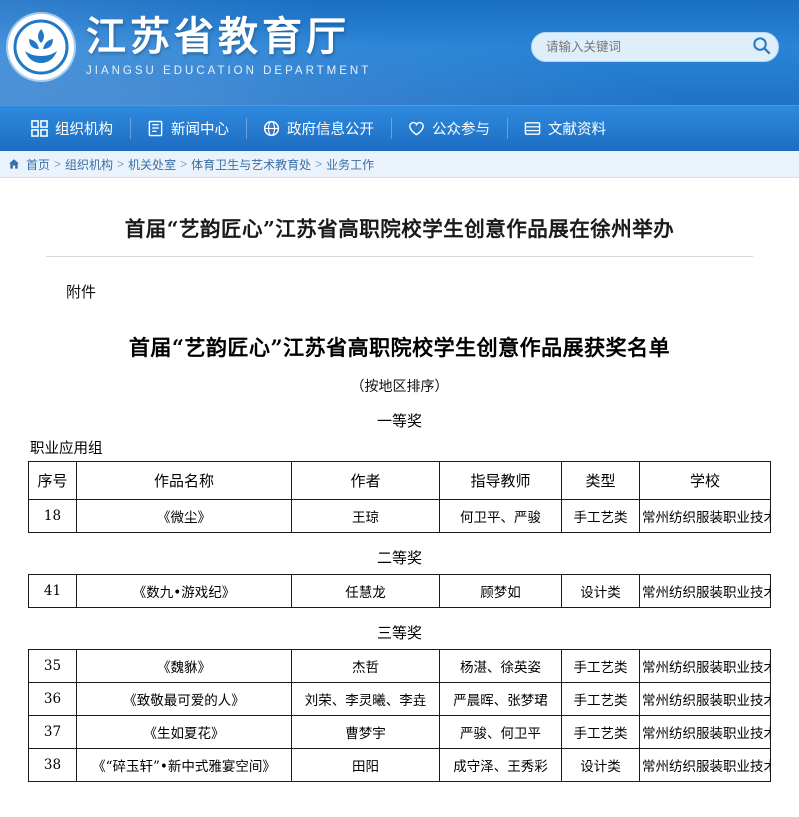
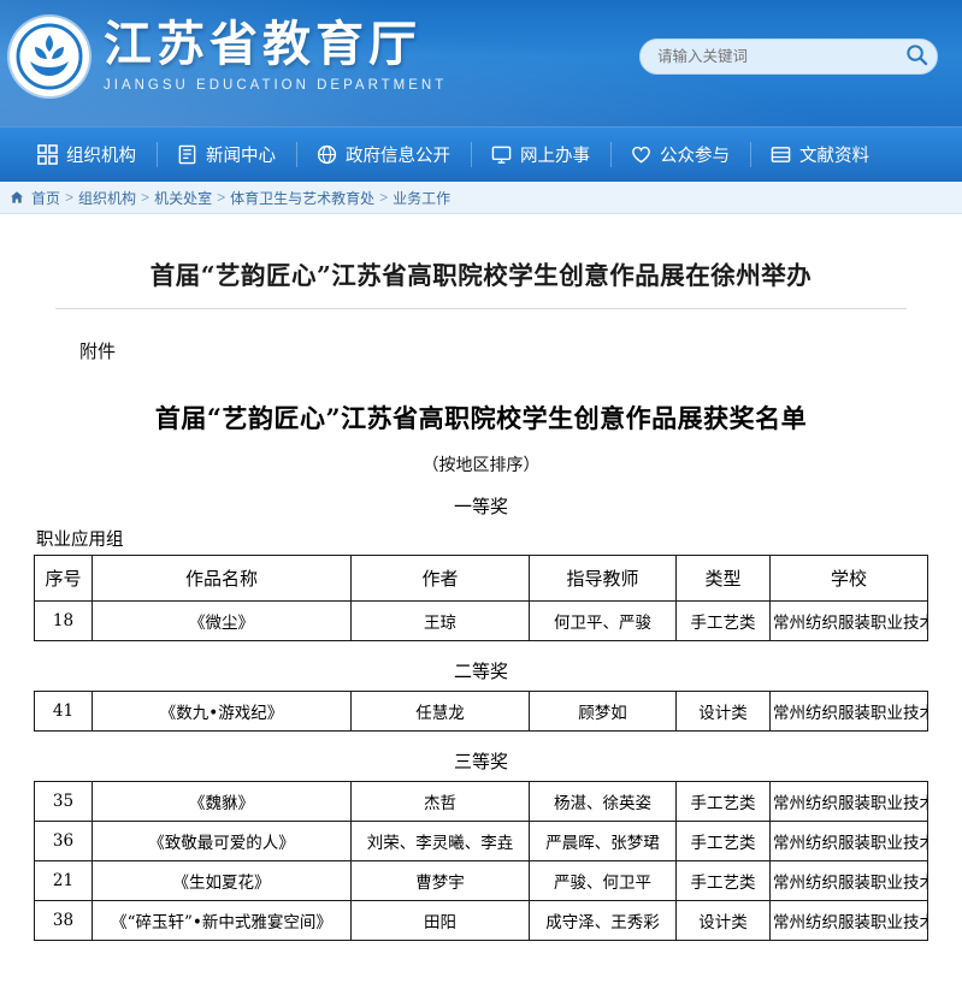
  江苏省教育厅
  JIANGSU EDUCATION DEPARTMENT
  请输入关键词
  组织机构
  新闻中心
  政府信息公开
+ 网上办事
  公众参与
  文献资料
  首页
  >
  组织机构
  >
  机关处室
  >
  体育卫生与艺术教育处
  >
  业务工作
  首届“艺韵匠心”江苏省高职院校学生创意作品展在徐州举办
  附件
  首届“艺韵匠心”江苏省高职院校学生创意作品展获奖名单
  （按地区排序）
  一等奖
  职业应用组
  序号	作品名称	作者	指导教师	类型	学校
  18	《微尘》	王琼	何卫平、严骏	手工艺类	常州纺织服装职业技术
  二等奖
  41	《数九•游戏纪》	任慧龙	顾梦如	设计类	常州纺织服装职业技术
  三等奖
  35	《魏貅》	杰哲	杨湛、徐英姿	手工艺类	常州纺织服装职业技术
  36	《致敬最可爱的人》	刘荣、李灵曦、李垚	严晨晖、张梦珺	手工艺类	常州纺织服装职业技术
- 37	《生如夏花》	曹梦宇	严骏、何卫平	手工艺类	常州纺织服装职业技术
+ 21	《生如夏花》	曹梦宇	严骏、何卫平	手工艺类	常州纺织服装职业技术
  38	《“碎玉轩”•新中式雅宴空间》	田阳	成守泽、王秀彩	设计类	常州纺织服装职业技术
